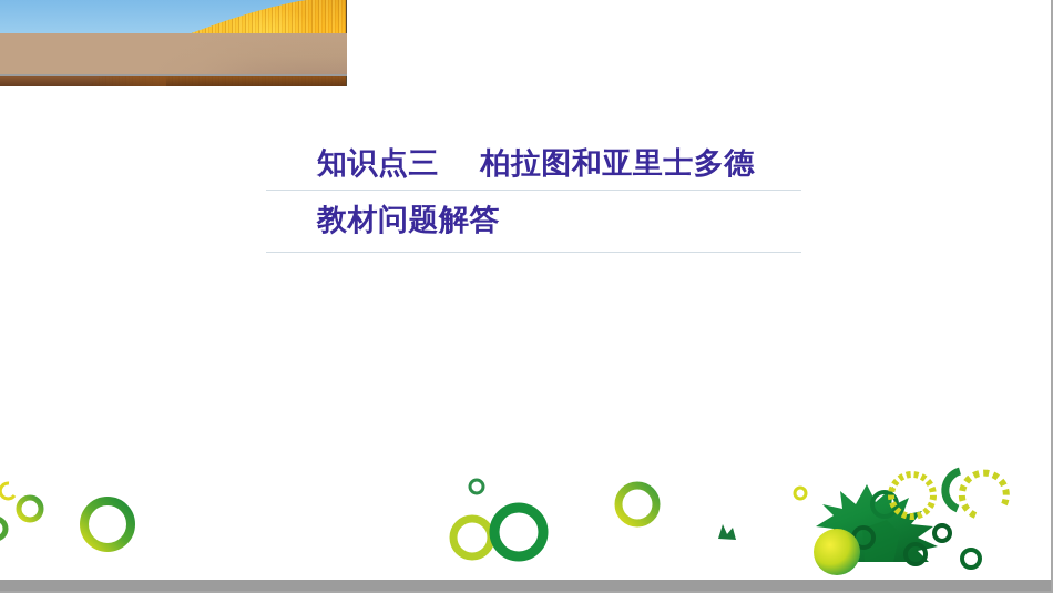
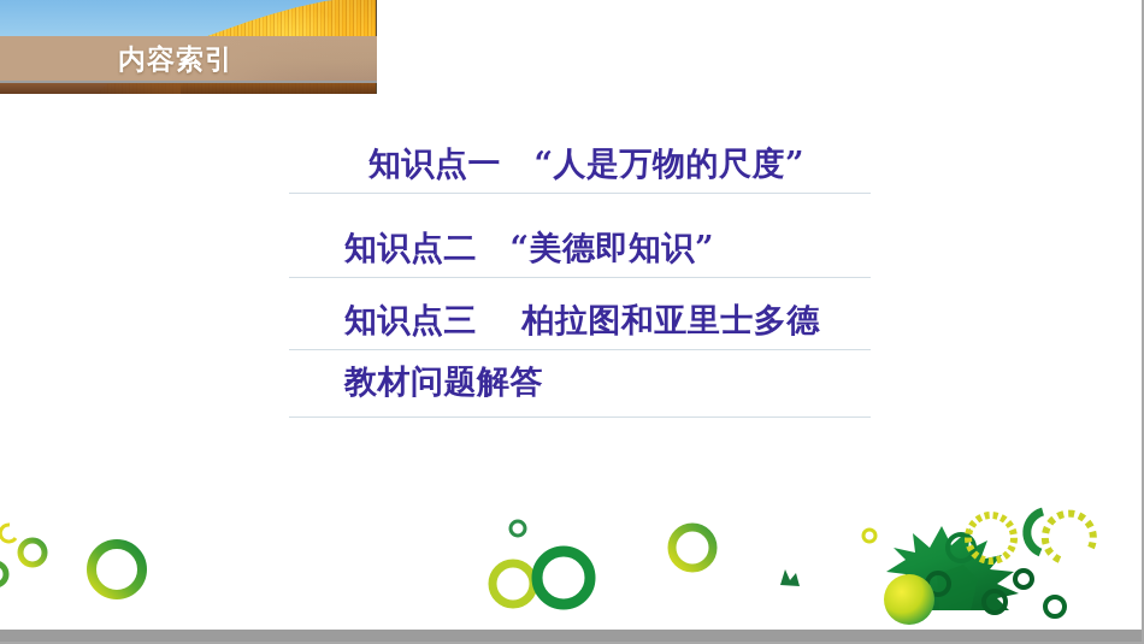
+ 内容索引
+ 知识点一 “人是万物的尺度”
+ 知识点二 “美德即知识”
  知识点三 柏拉图和亚里士多德
  教材问题解答
